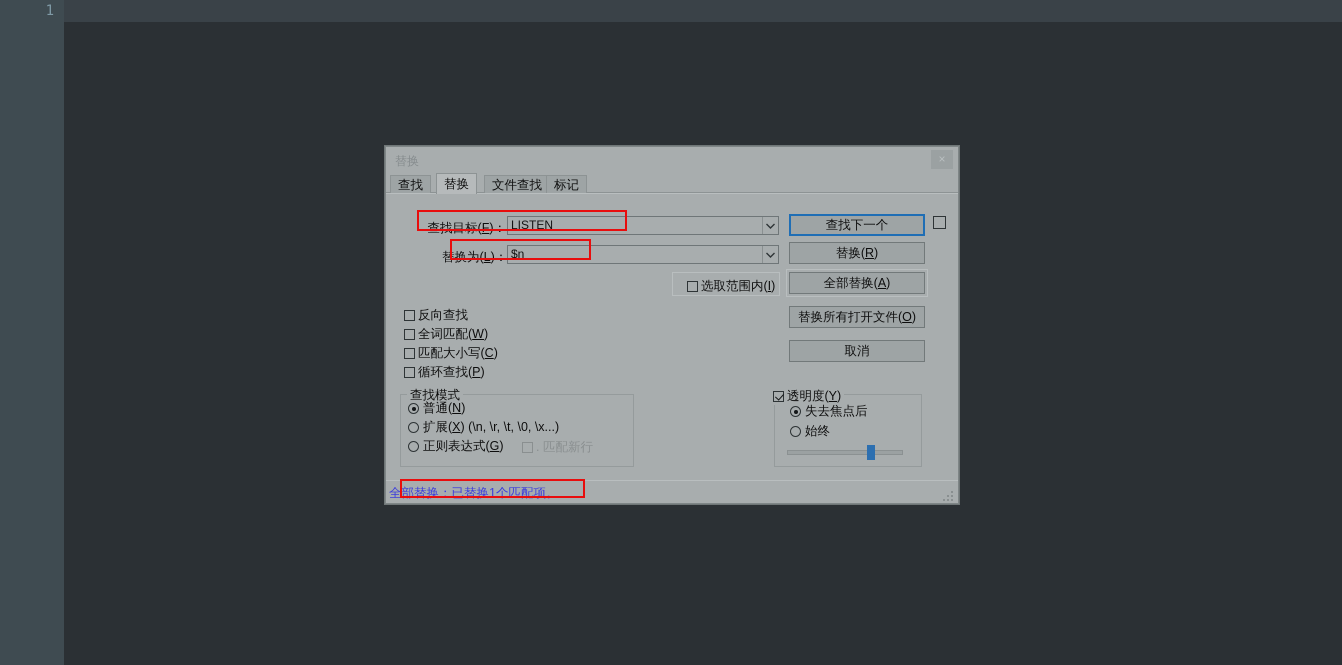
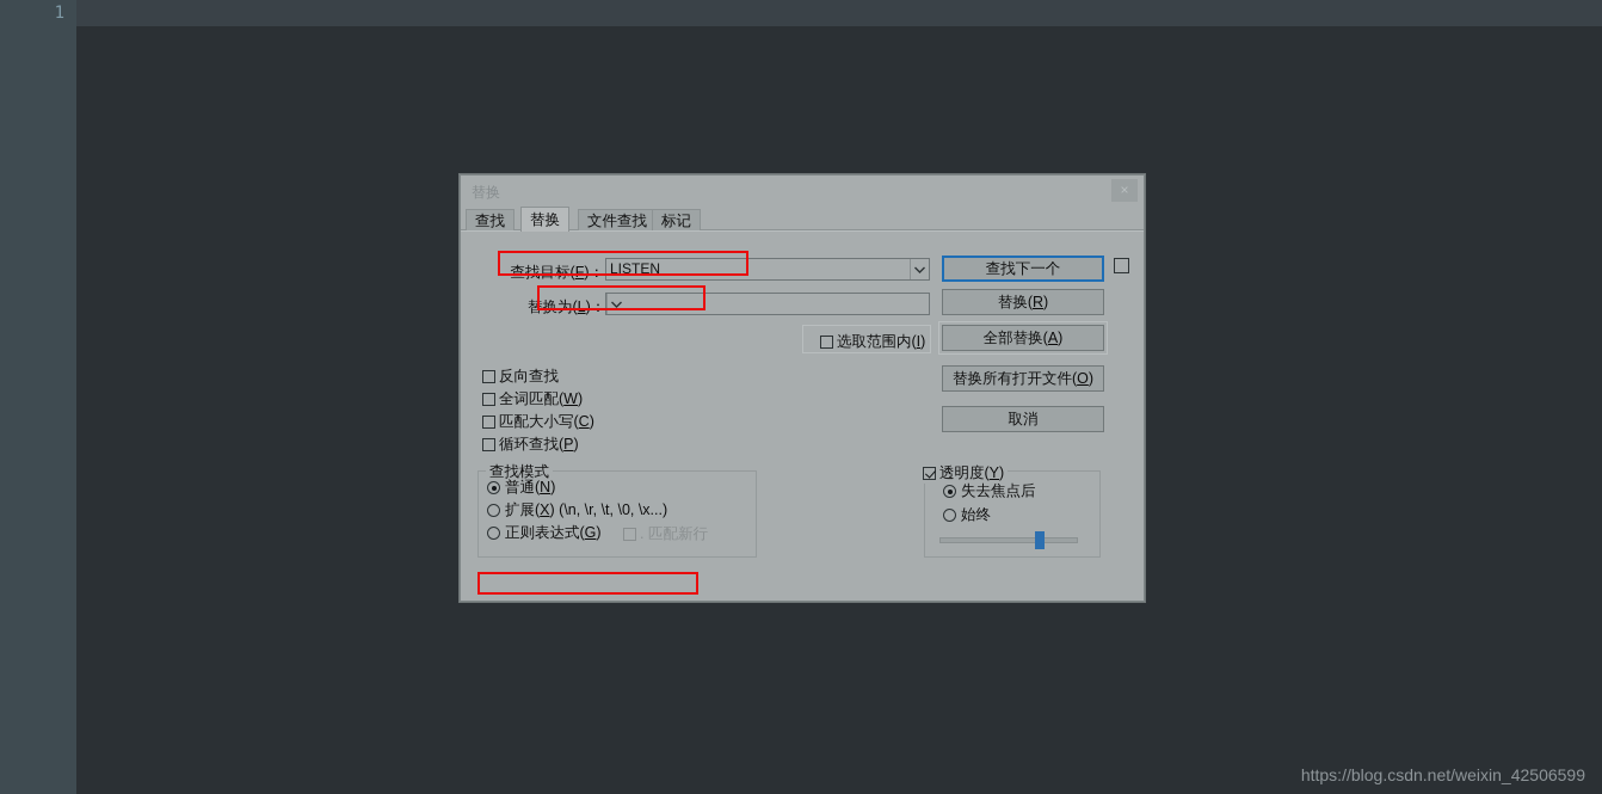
  1
+ https://blog.csdn.net/weixin_42506599
  替换
  ×
  查找
  替换
  文件查找
  标记
  查找目标(F)：
  LISTEN
  替换为(L)：
- $n
  选取范围内(I)
  查找下一个
  替换(R)
  全部替换(A)
  替换所有打开文件(O)
  取消
  反向查找
  全词匹配(W)
  匹配大小写(C)
  循环查找(P)
  查找模式
  普通(N)
  扩展(X) (\n, \r, \t, \0, \x...)
  正则表达式(G)
  . 匹配新行
  透明度(Y)
  失去焦点后
  始终
- 全部替换：已替换1个匹配项。
